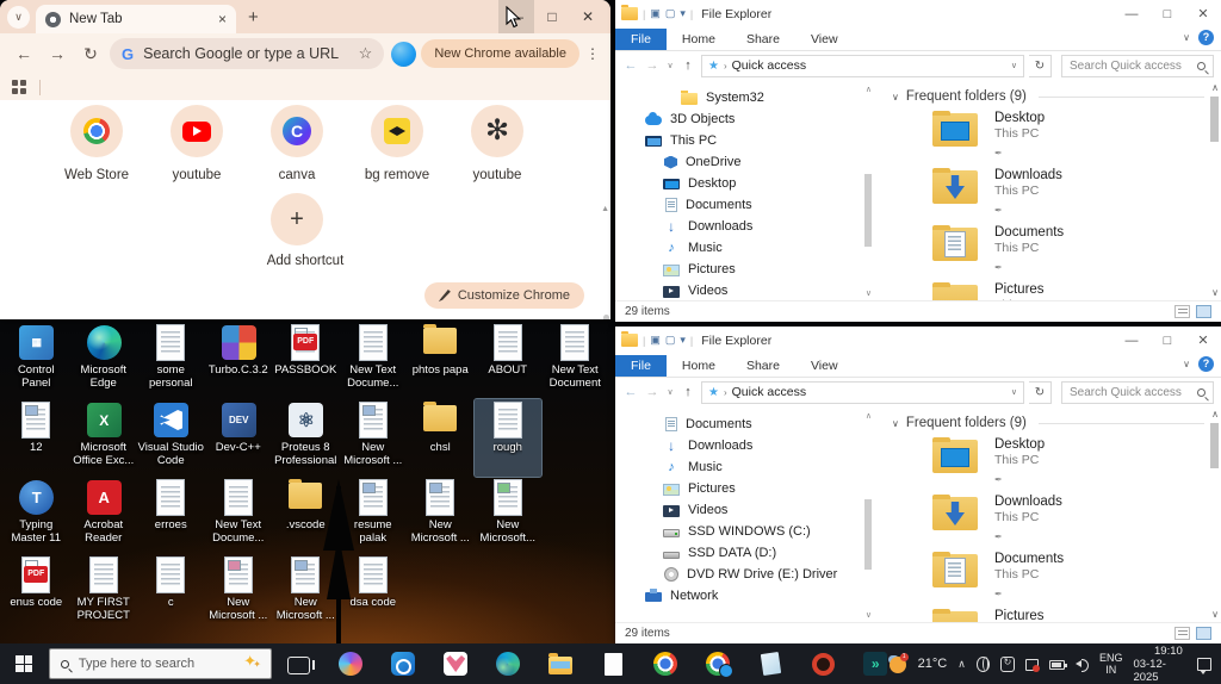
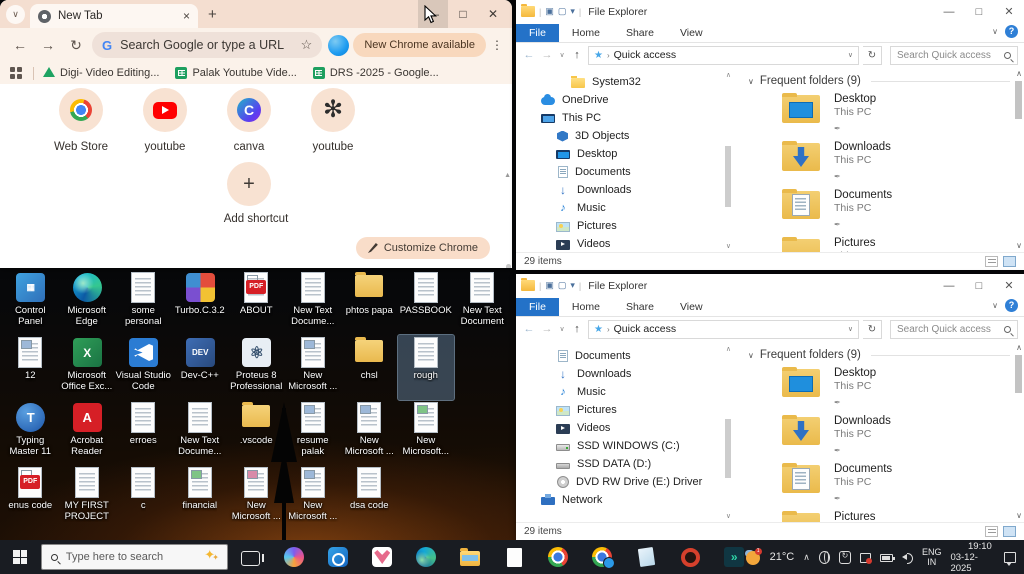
  ∨
  New Tab
  ×
  +
  □
  ✕
  ←
  →
  ↻
  G
  Search Google or type a URL
  ☆
  New Chrome available
  ⋮
+ Digi- Video Editing...
+ Palak Youtube Vide...
+ DRS -2025 - Google...
  Web Store
  youtube
  C
  canva
- bg remove
  ✻
  youtube
  +
  Add shortcut
  Customize Chrome
  ▦
  Control Panel
  Microsoft Edge
  some personal
  Turbo.C.3.2
- PASSBOOK
+ ABOUT
  New Text Docume...
  phtos papa
- ABOUT
+ PASSBOOK
  New Text Document
  12
  X
  Microsoft Office Exc...
  Visual Studio Code
  DEV
  Dev-C++
  ⚛
  Proteus 8 Professional
  New Microsoft ...
  chsl
  rough
  T
  Typing Master 11
  A
  Acrobat Reader
  erroes
  New Text Docume...
  .vscode
  resume palak
  New Microsoft ...
  New Microsoft...
  enus code
  MY FIRST PROJECT
  c
+ financial
  New Microsoft ...
  New Microsoft ...
  dsa code
  |
  ▣
  ▢
  ▾
  |
  File Explorer
  —
  □
  ✕
  File
  Home
  Share
  View
  ∨
  ?
  ←
  →
  ↑
  ★
  ›
  Quick access
  ↻
  Search Quick access
  System32
- 3D Objects
+ OneDrive
  This PC
- OneDrive
+ 3D Objects
  Desktop
  Documents
  Downloads
  Music
  Pictures
  Videos
  ∨
  Frequent folders (9)
  Desktop
  This PC
  Downloads
  This PC
  Documents
  This PC
  Pictures
  ∧
  ∨
  29 items
  |
  ▣
  ▢
  ▾
  |
  File Explorer
  —
  □
  ✕
  File
  Home
  Share
  View
  ∨
  ?
  ←
  →
  ↑
  ★
  ›
  Quick access
  ↻
  Search Quick access
  Documents
  Downloads
  Music
  Pictures
  Videos
  SSD WINDOWS (C:)
  SSD DATA (D:)
  DVD RW Drive (E:) Driver
  Network
  ∨
  Frequent folders (9)
  Desktop
  This PC
  Downloads
  This PC
  Documents
  This PC
  Pictures
  ∧
  ∨
  29 items
  Type here to search
  21°C
  ∧
  ENG
  IN
  19:10
  03-12-2025
